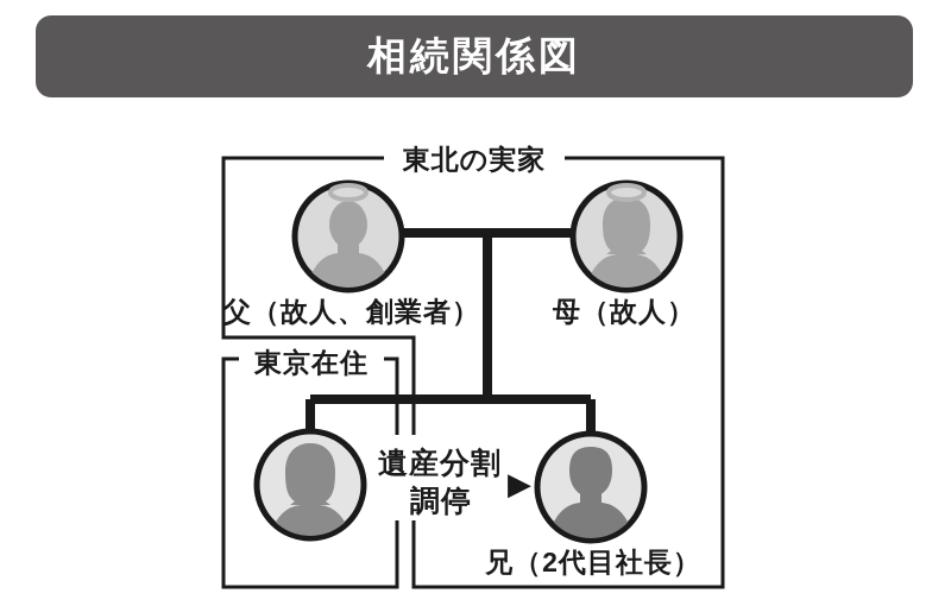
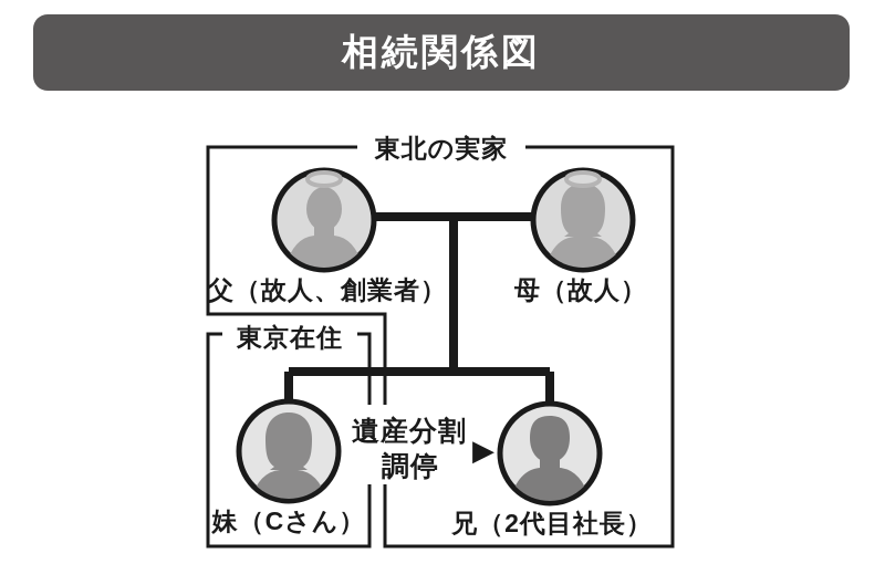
  相続関係図
  東北の実家
  東京在住
  遺産分割
  調停
  ▶
  父（故人、創業者）
  母（故人）
+ 妹（Cさん）
  兄（2代目社長）
